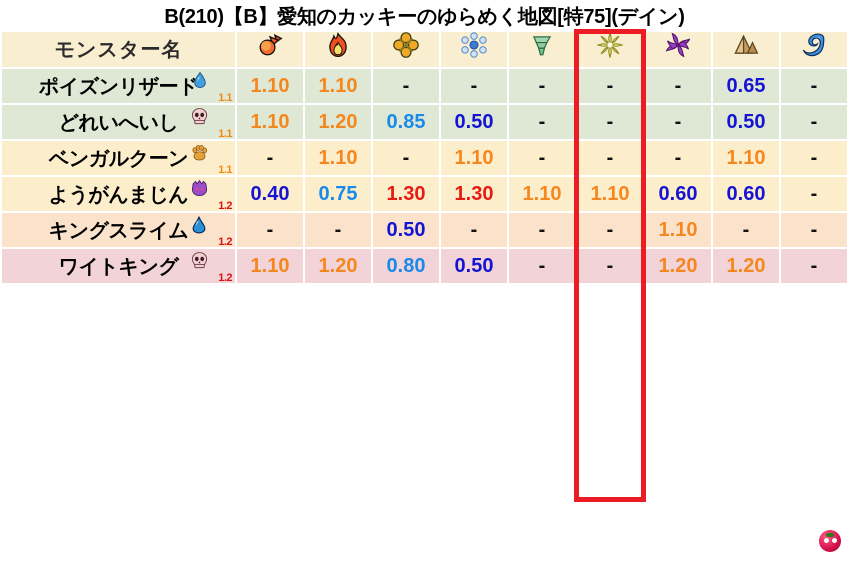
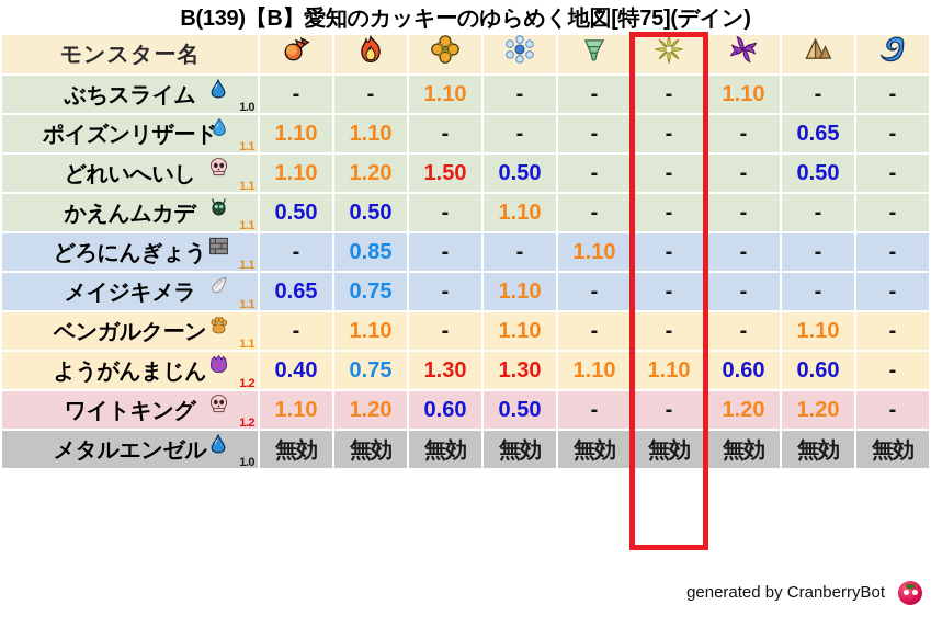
- B(210)【B】愛知のカッキーのゆらめく地図[特75](デイン)
+ B(139)【B】愛知のカッキーのゆらめく地図[特75](デイン)
  モンスター名
+ ぶちスライム1.0	-	-	1.10	-	-	-	1.10	-	-
  ポイズンリザード1.1	1.10	1.10	-	-	-	-	-	0.65	-
- どれいへいし1.1	1.10	1.20	0.85	0.50	-	-	-	0.50	-
+ どれいへいし1.1	1.10	1.20	1.50	0.50	-	-	-	0.50	-
+ かえんムカデ1.1	0.50	0.50	-	1.10	-	-	-	-	-
+ どろにんぎょう1.1	-	0.85	-	-	1.10	-	-	-	-
+ メイジキメラ1.1	0.65	0.75	-	1.10	-	-	-	-	-
  ベンガルクーン1.1	-	1.10	-	1.10	-	-	-	1.10	-
  ようがんまじん1.2	0.40	0.75	1.30	1.30	1.10	1.10	0.60	0.60	-
- キングスライム1.2	-	-	0.50	-	-	-	1.10	-	-
- ワイトキング1.2	1.10	1.20	0.80	0.50	-	-	1.20	1.20	-
+ ワイトキング1.2	1.10	1.20	0.60	0.50	-	-	1.20	1.20	-
+ メタルエンゼル1.0	無効	無効	無効	無効	無効	無効	無効	無効	無効
+ generated by CranberryBot
